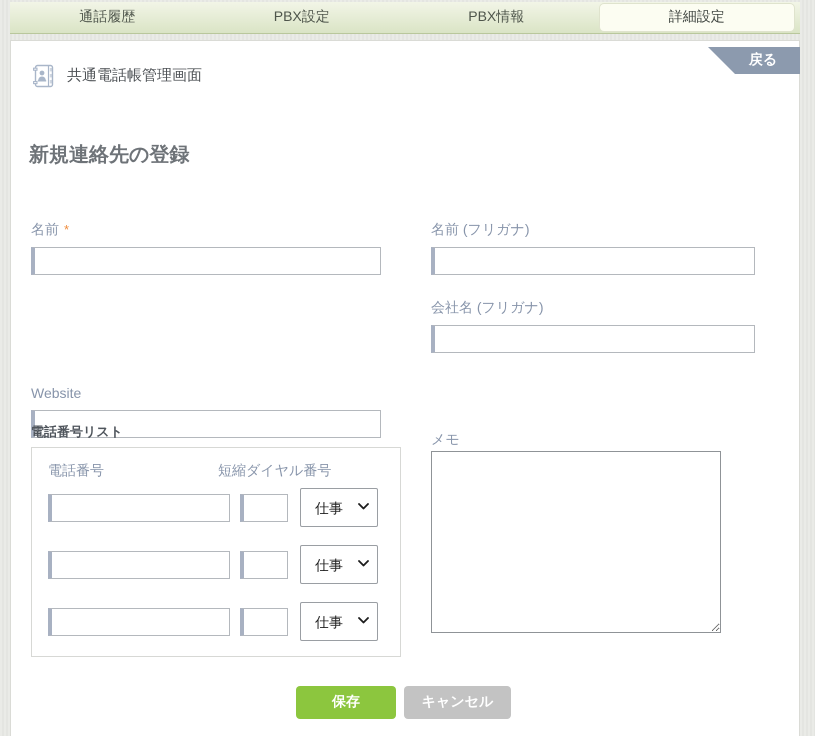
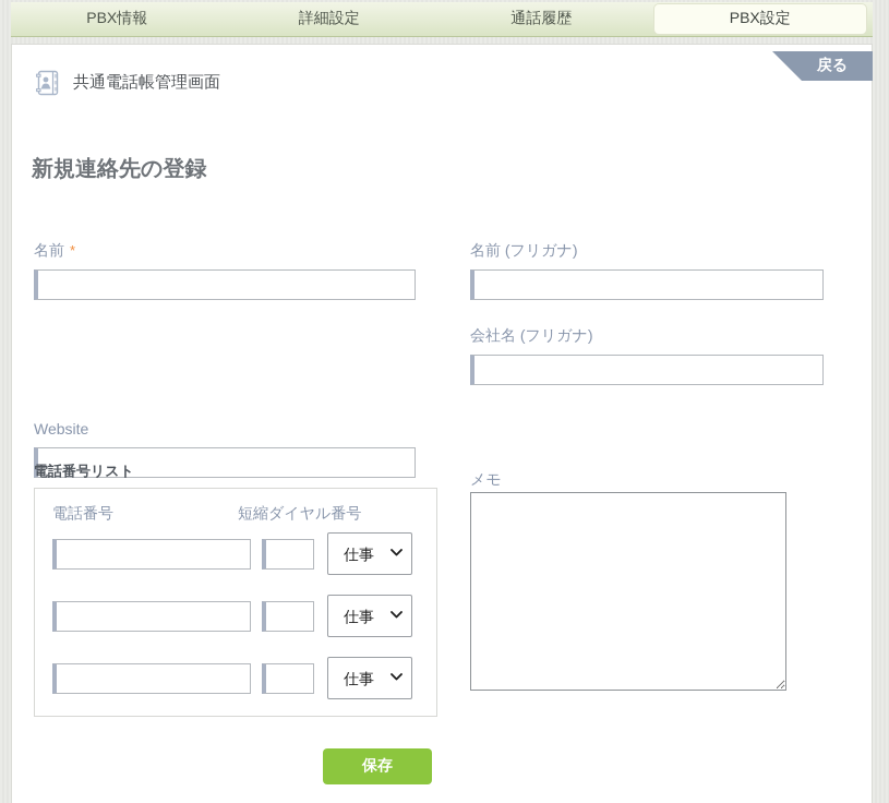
- 通話履歴
+ PBX情報
- PBX設定
+ 詳細設定
- PBX情報
+ 通話履歴
- 詳細設定
+ PBX設定
  戻る
  共通電話帳管理画面
  新規連絡先の登録
  名前 *
  名前 (フリガナ)
  会社名 (フリガナ)
  Website
  電話番号リスト
  電話番号
  短縮ダイヤル番号
  仕事
  仕事
  仕事
  メモ
  保存
- キャンセル
